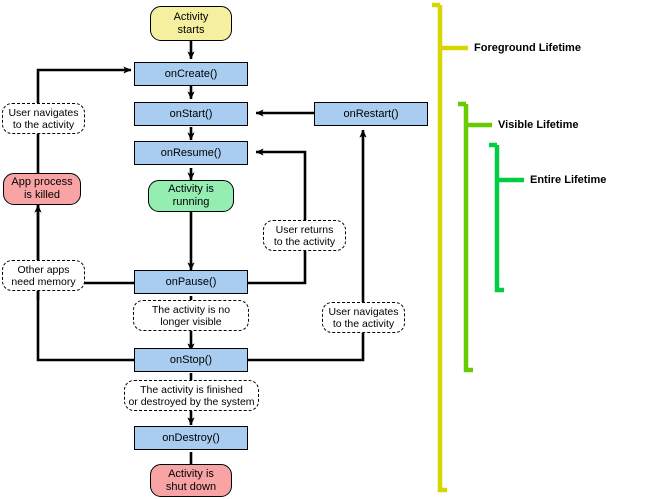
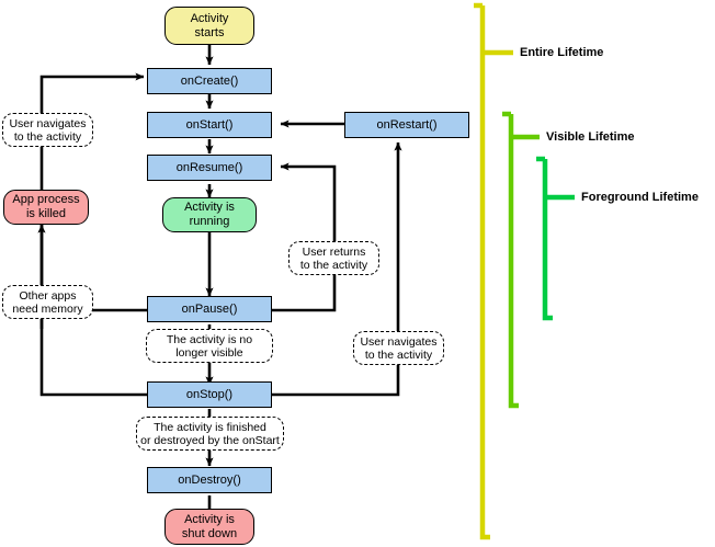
  Activity
  starts
  onCreate()
  onStart()
  onResume()
  Activity is
  running
  onPause()
  onStop()
  onDestroy()
  Activity is
  shut down
  onRestart()
  App process
  is killed
  User navigates
  to the activity
  Other apps
  need memory
  User returns
  to the activity
  The activity is no
  longer visible
  User navigates
  to the activity
  The activity is finished
- or destroyed by the system
+ or destroyed by the onStart
- Foreground Lifetime
+ Entire Lifetime
  Visible Lifetime
- Entire Lifetime
+ Foreground Lifetime
